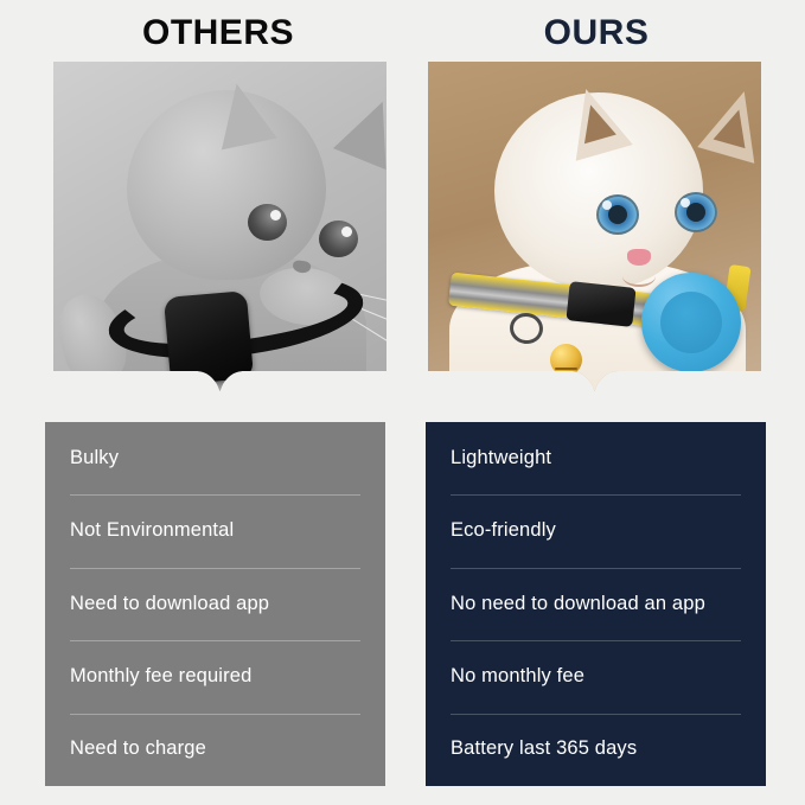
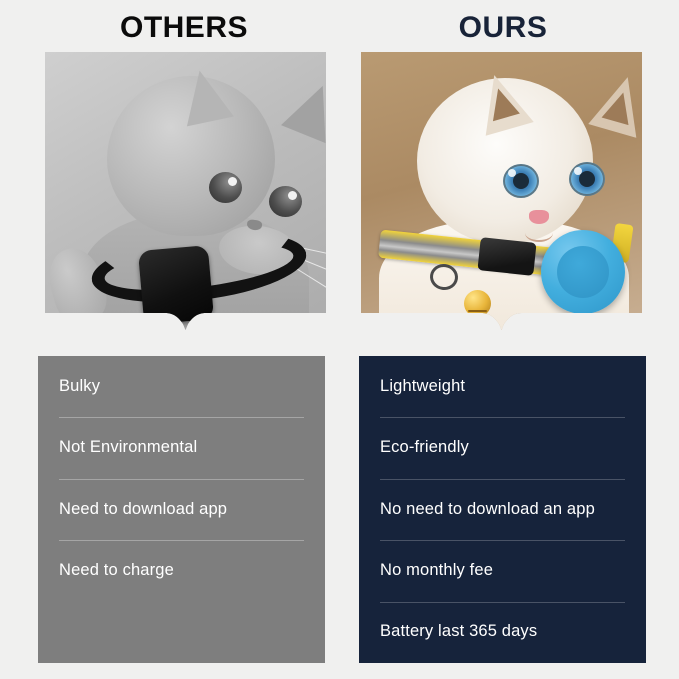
  OTHERS
  OURS
  Bulky
  Not Environmental
  Need to download app
- Monthly fee required
  Need to charge
  Lightweight
  Eco-friendly
  No need to download an app
  No monthly fee
  Battery last 365 days
